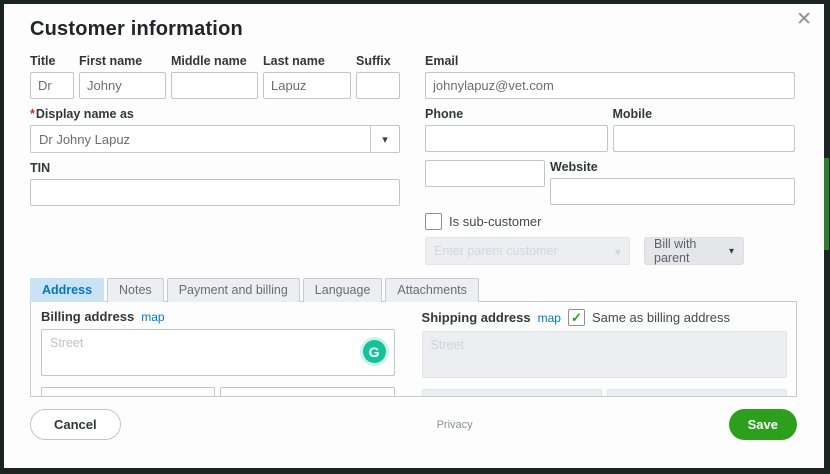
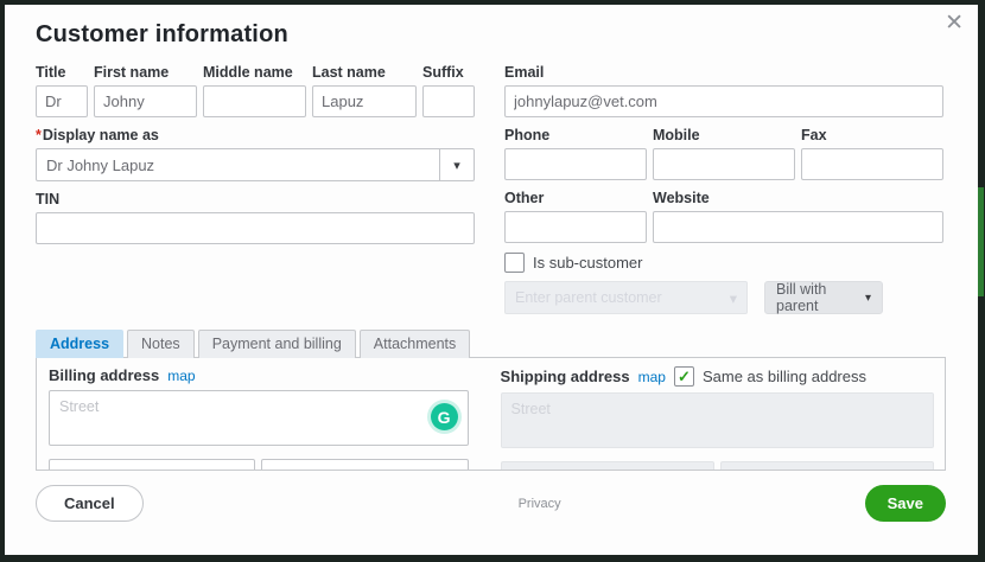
  ✕
  Customer information
  Title
  Dr
  First name
  Johny
  Middle name
  Last name
  Lapuz
  Suffix
  *Display name as
  Dr Johny Lapuz
  ▾
  TIN
  Email
  johnylapuz@vet.com
  Phone
  Mobile
+ Fax
+ Other
  Website
  Is sub-customer
  Enter parent customer
  ▾
  Bill with parent
  ▾
  Address
  Notes
  Payment and billing
- Language
  Attachments
  Billing address
  map
  Street
  G
  Shipping address
  map
  ✓
  Same as billing address
  Street
  Cancel
  Privacy
  Save
